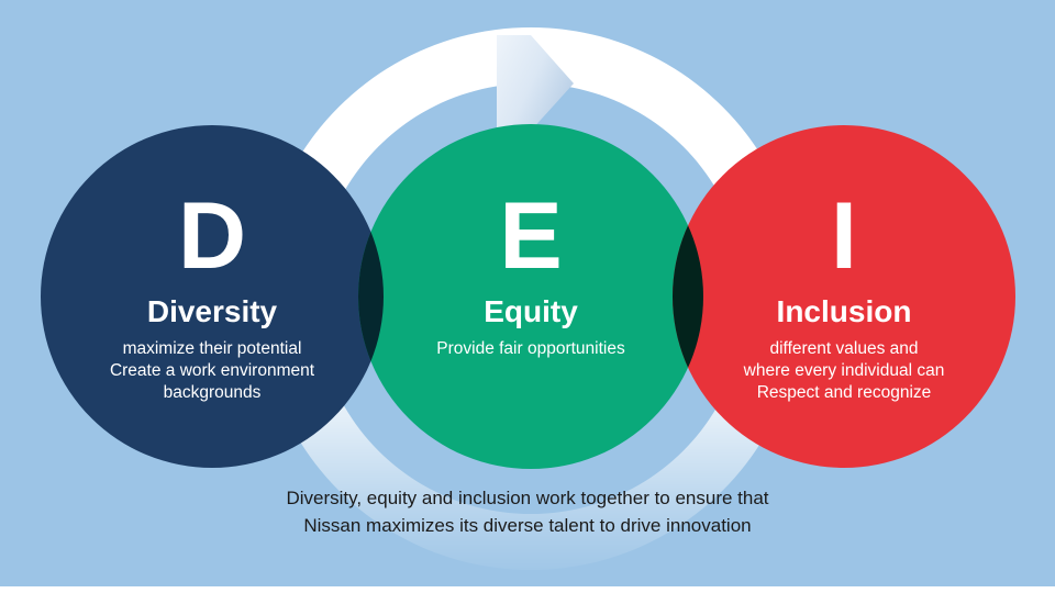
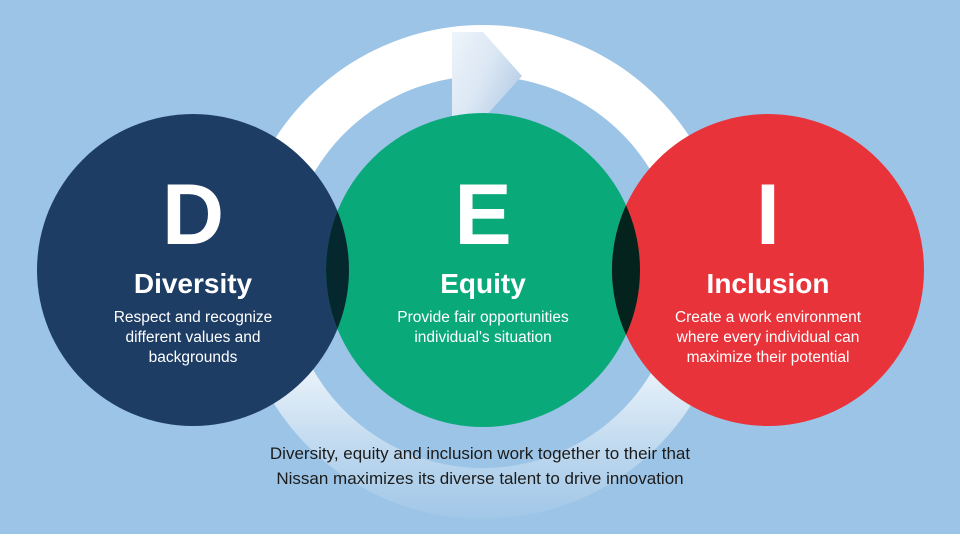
  D
  Diversity
- maximize their potential
+ Respect and recognize
- Create a work environment
+ different values and
  backgrounds
  E
  Equity
  Provide fair opportunities
+ individual's situation
  I
  Inclusion
- different values and
+ Create a work environment
  where every individual can
- Respect and recognize
+ maximize their potential
- Diversity, equity and inclusion work together to ensure that
+ Diversity, equity and inclusion work together to their that
  Nissan maximizes its diverse talent to drive innovation
